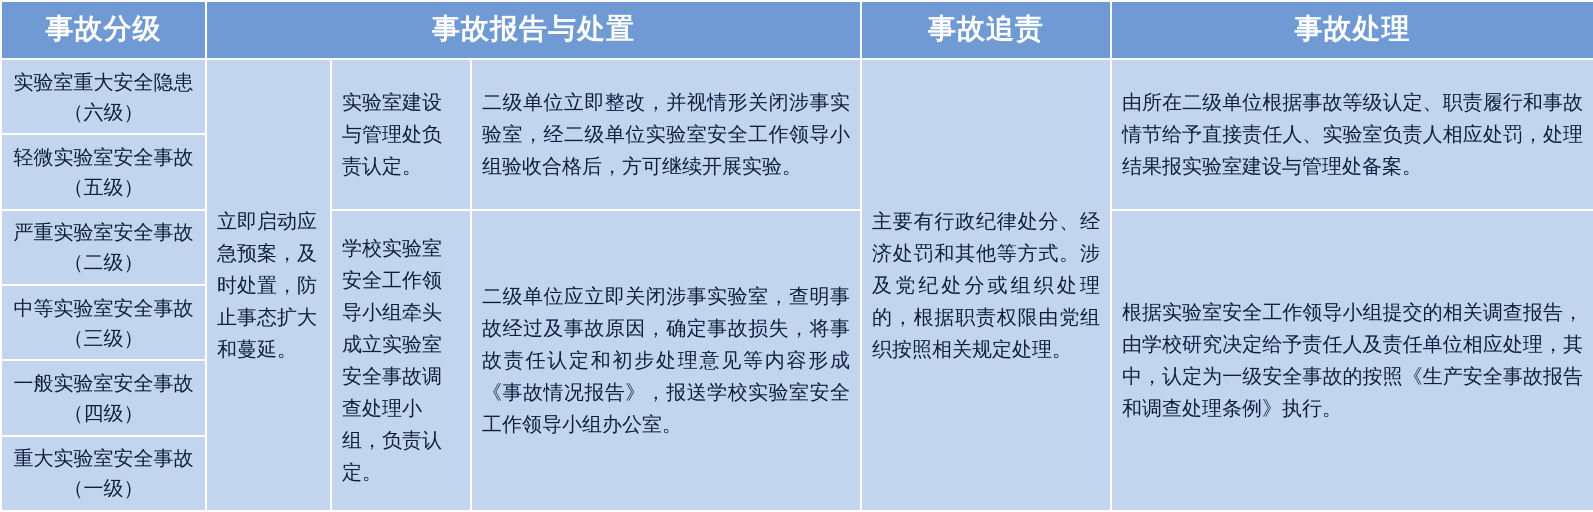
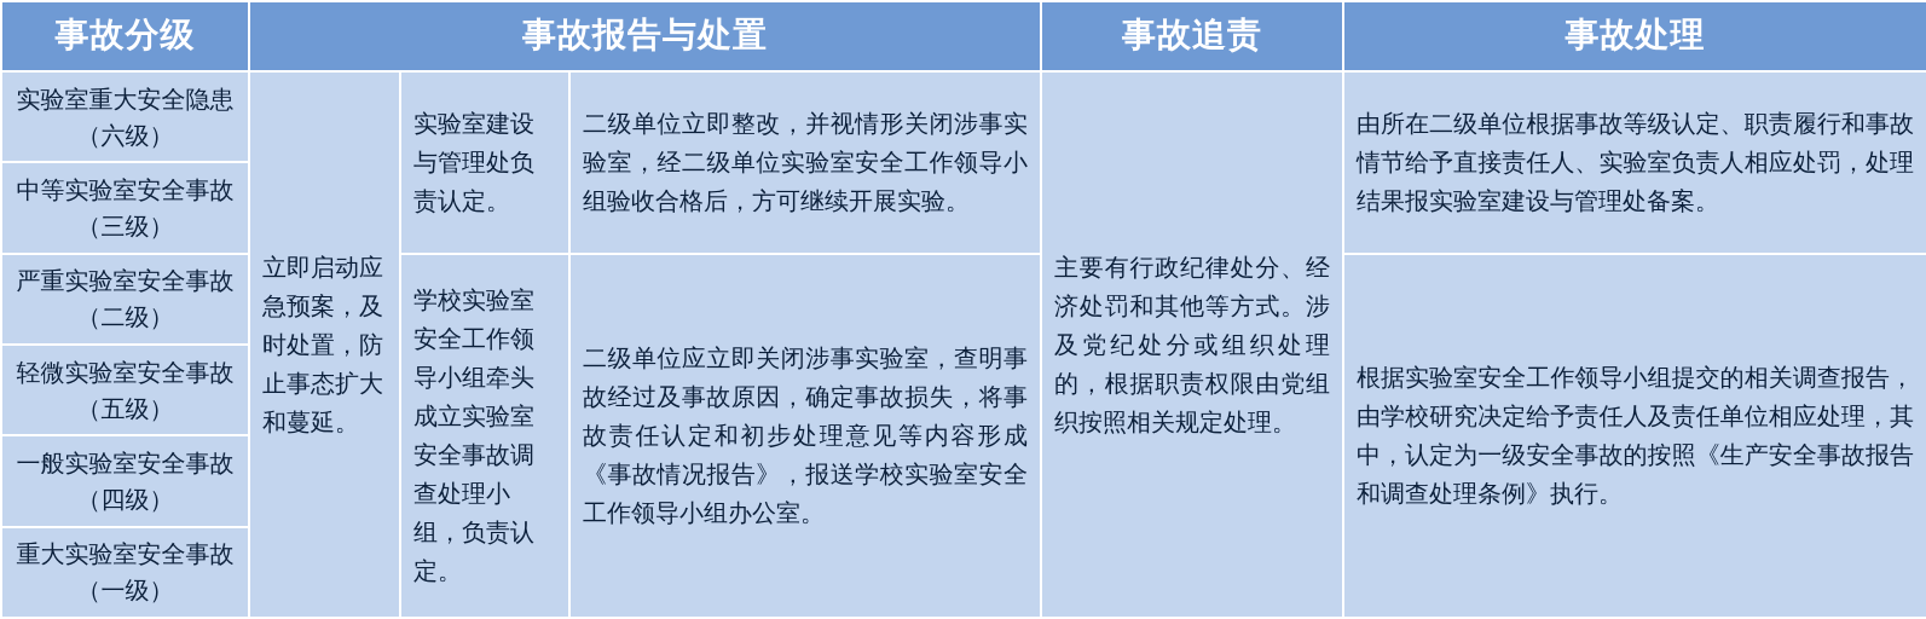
  事故分级	事故报告与处置	事故追责	事故处理
  实验室重大安全隐患（六级）	立即启动应急预案，及时处置，防止事态扩大和蔓延。	实验室建设与管理处负责认定。	二级单位立即整改，并视情形关闭涉事实验室，经二级单位实验室安全工作领导小组验收合格后，方可继续开展实验。	主要有行政纪律处分、经济处罚和其他等方式。涉及党纪处分或组织处理的，根据职责权限由党组织按照相关规定处理。	由所在二级单位根据事故等级认定、职责履行和事故情节给予直接责任人、实验室负责人相应处罚，处理结果报实验室建设与管理处备案。
- 轻微实验室安全事故（五级）
+ 中等实验室安全事故（三级）
  严重实验室安全事故（二级）	学校实验室安全工作领导小组牵头成立实验室安全事故调查处理小组，负责认定。	二级单位应立即关闭涉事实验室，查明事故经过及事故原因，确定事故损失，将事故责任认定和初步处理意见等内容形成《事故情况报告》，报送学校实验室安全工作领导小组办公室。	根据实验室安全工作领导小组提交的相关调查报告，由学校研究决定给予责任人及责任单位相应处理，其中，认定为一级安全事故的按照《生产安全事故报告和调查处理条例》执行。
- 中等实验室安全事故（三级）
+ 轻微实验室安全事故（五级）
  一般实验室安全事故（四级）
  重大实验室安全事故（一级）
